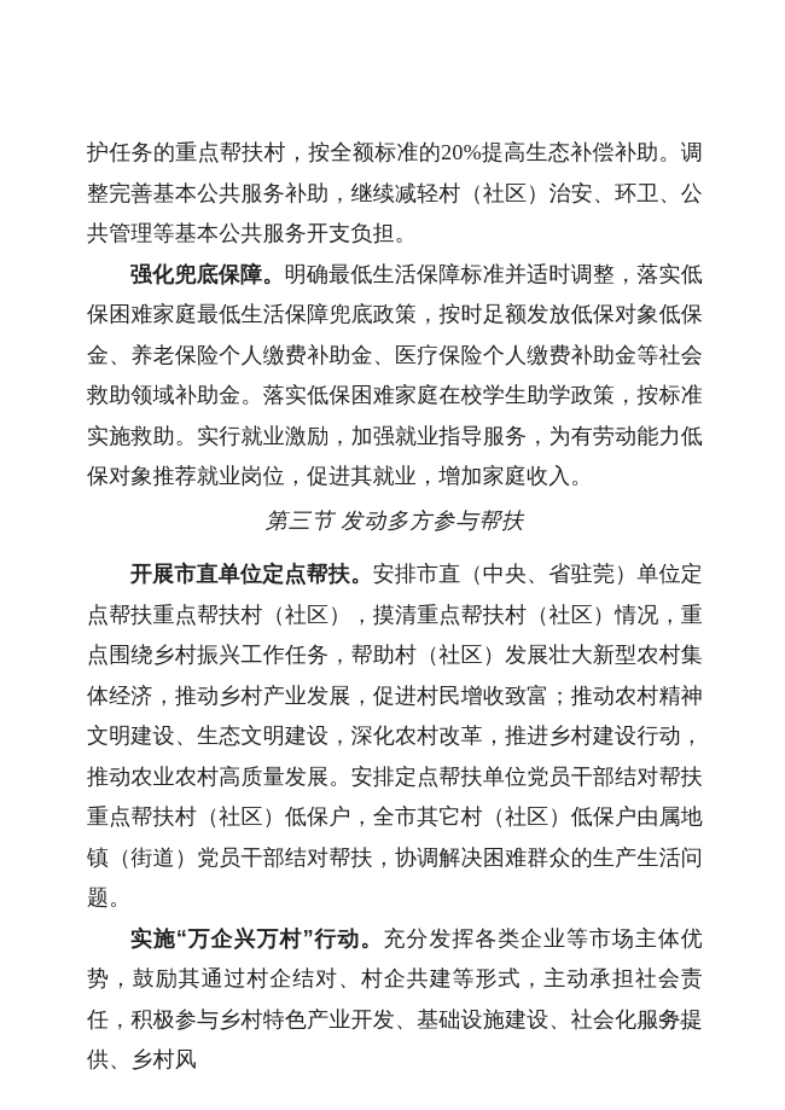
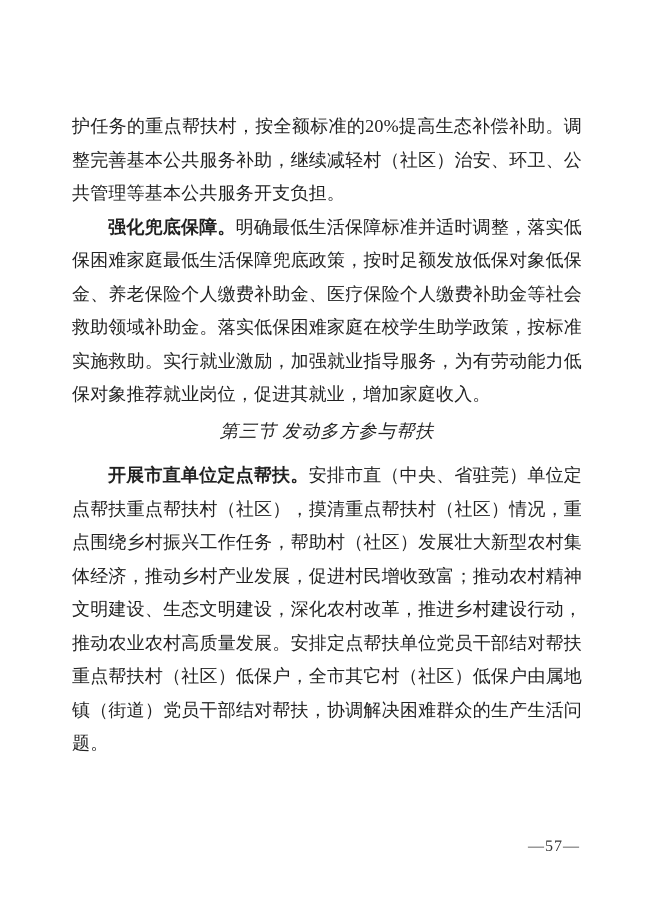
  护任务的重点帮扶村，按全额标准的20%提高生态补偿补助。调整完善基本公共服务补助，继续减轻村（社区）治安、环卫、公共管理等基本公共服务开支负担。
  强化兜底保障。明确最低生活保障标准并适时调整，落实低保困难家庭最低生活保障兜底政策，按时足额发放低保对象低保金、养老保险个人缴费补助金、医疗保险个人缴费补助金等社会救助领域补助金。落实低保困难家庭在校学生助学政策，按标准实施救助。实行就业激励，加强就业指导服务，为有劳动能力低保对象推荐就业岗位，促进其就业，增加家庭收入。
  第三节 发动多方参与帮扶
  开展市直单位定点帮扶。安排市直（中央、省驻莞）单位定点帮扶重点帮扶村（社区），摸清重点帮扶村（社区）情况，重点围绕乡村振兴工作任务，帮助村（社区）发展壮大新型农村集体经济，推动乡村产业发展，促进村民增收致富；推动农村精神文明建设、生态文明建设，深化农村改革，推进乡村建设行动，推动农业农村高质量发展。安排定点帮扶单位党员干部结对帮扶重点帮扶村（社区）低保户，全市其它村（社区）低保户由属地镇（街道）党员干部结对帮扶，协调解决困难群众的生产生活问题。
- 实施“万企兴万村”行动。充分发挥各类企业等市场主体优势，鼓励其通过村企结对、村企共建等形式，主动承担社会责任，积极参与乡村特色产业开发、基础设施建设、社会化服务提供、乡村风
  —57—
